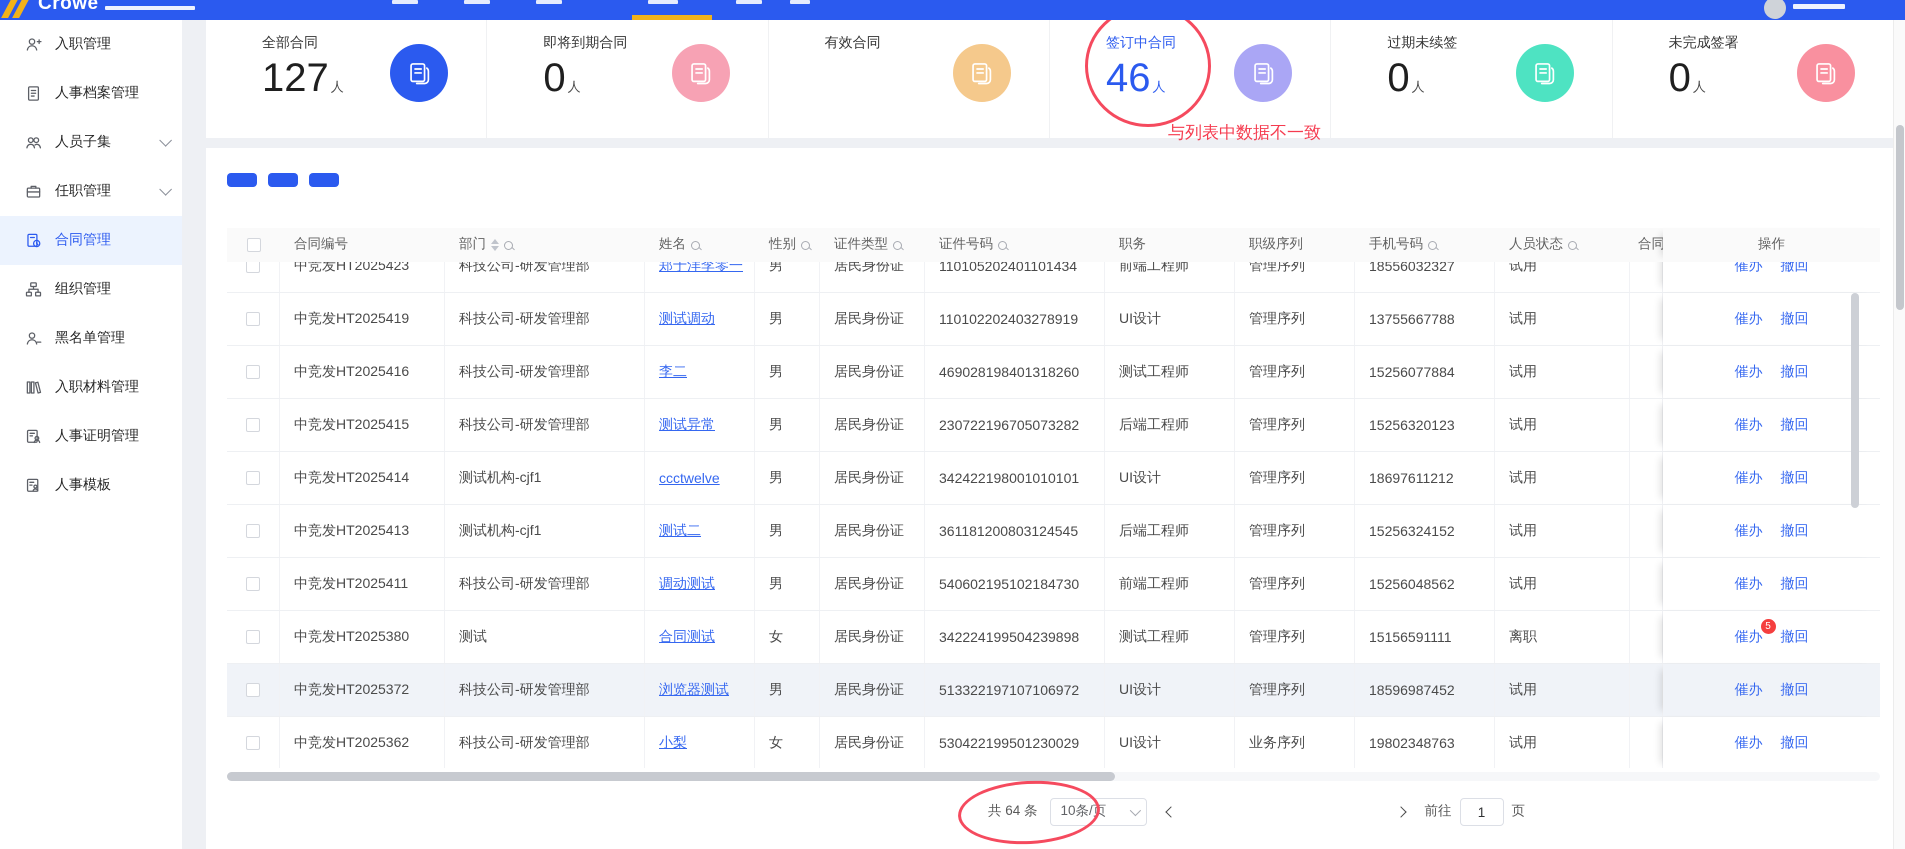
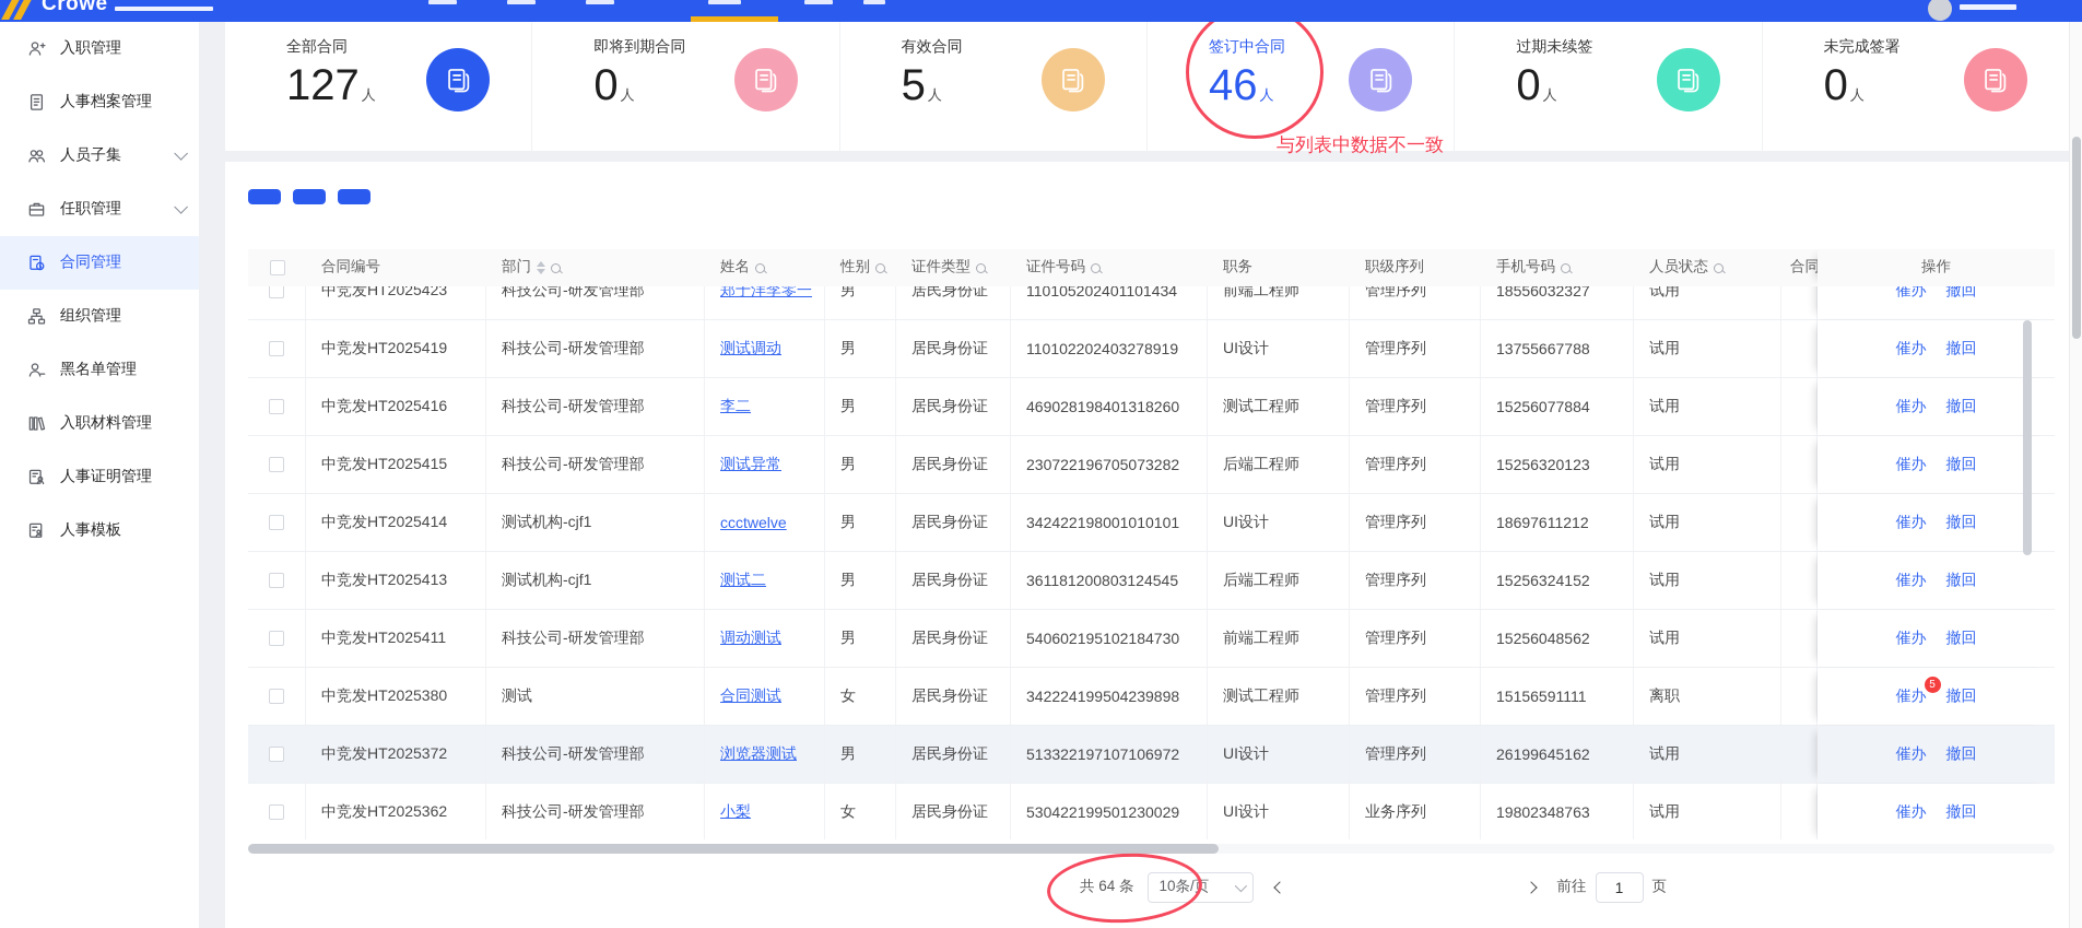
  Crowe
  入职管理
  人事档案管理
  人员子集
  任职管理
  合同管理
  组织管理
  黑名单管理
  入职材料管理
  人事证明管理
  人事模板
  全部合同
  127 人
  即将到期合同
  0 人
  有效合同
+ 5 人
  签订中合同
  46 人
  过期未续签
  0 人
  未完成签署
  0 人
  与列表中数据不一致
  合同编号
  部门
  姓名
  性别
  证件类型
  证件号码
  职务
  职级序列
  手机号码
  人员状态
  合同
  操作
  中竞发HT2025423
  科技公司-研发管理部
  郑于洋李零一
  男
  居民身份证
  110105202401101434
  前端工程师
  管理序列
  18556032327
  试用
  催办
  撤回
  中竞发HT2025419
  科技公司-研发管理部
  测试调动
  男
  居民身份证
  110102202403278919
  UI设计
  管理序列
  13755667788
  试用
  催办
  撤回
  中竞发HT2025416
  科技公司-研发管理部
  李二
  男
  居民身份证
  469028198401318260
  测试工程师
  管理序列
  15256077884
  试用
  催办
  撤回
  中竞发HT2025415
  科技公司-研发管理部
  测试异常
  男
  居民身份证
  230722196705073282
  后端工程师
  管理序列
  15256320123
  试用
  催办
  撤回
  中竞发HT2025414
  测试机构-cjf1
  ccctwelve
  男
  居民身份证
  342422198001010101
  UI设计
  管理序列
  18697611212
  试用
  催办
  撤回
  中竞发HT2025413
  测试机构-cjf1
  测试二
  男
  居民身份证
  361181200803124545
  后端工程师
  管理序列
  15256324152
  试用
  催办
  撤回
  中竞发HT2025411
  科技公司-研发管理部
  调动测试
  男
  居民身份证
  540602195102184730
  前端工程师
  管理序列
  15256048562
  试用
  催办
  撤回
  中竞发HT2025380
  测试
  合同测试
  女
  居民身份证
  342224199504239898
  测试工程师
  管理序列
  15156591111
  离职
  催办
  5
  撤回
  中竞发HT2025372
  科技公司-研发管理部
  浏览器测试
  男
  居民身份证
  513322197107106972
  UI设计
  管理序列
- 18596987452
+ 26199645162
  试用
  催办
  撤回
  中竞发HT2025362
  科技公司-研发管理部
  小梨
  女
  居民身份证
  530422199501230029
  UI设计
  业务序列
  19802348763
  试用
  催办
  撤回
  共 64 条
  10条/页
  前往
  1
  页
